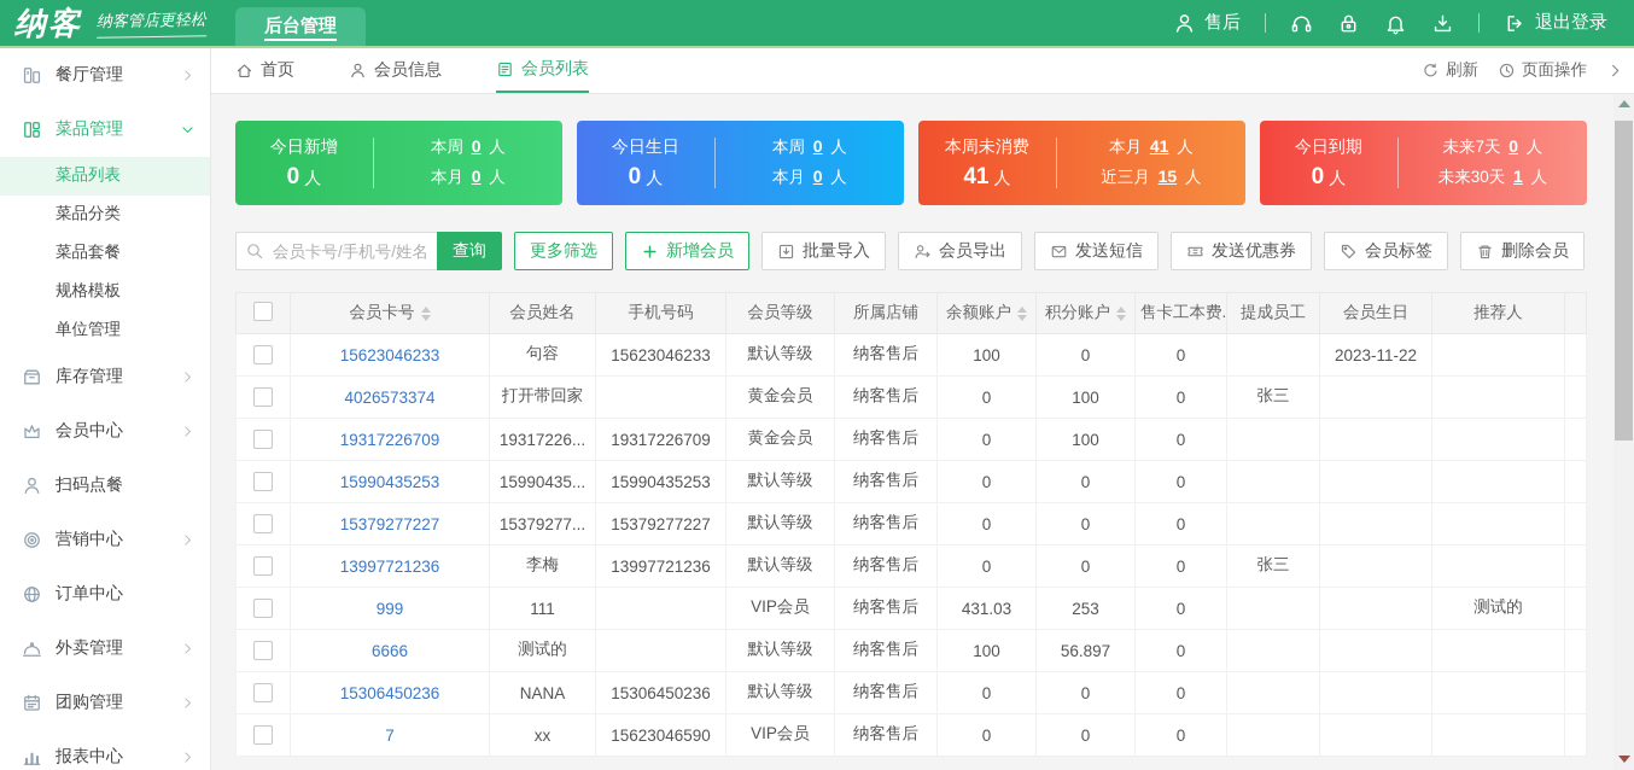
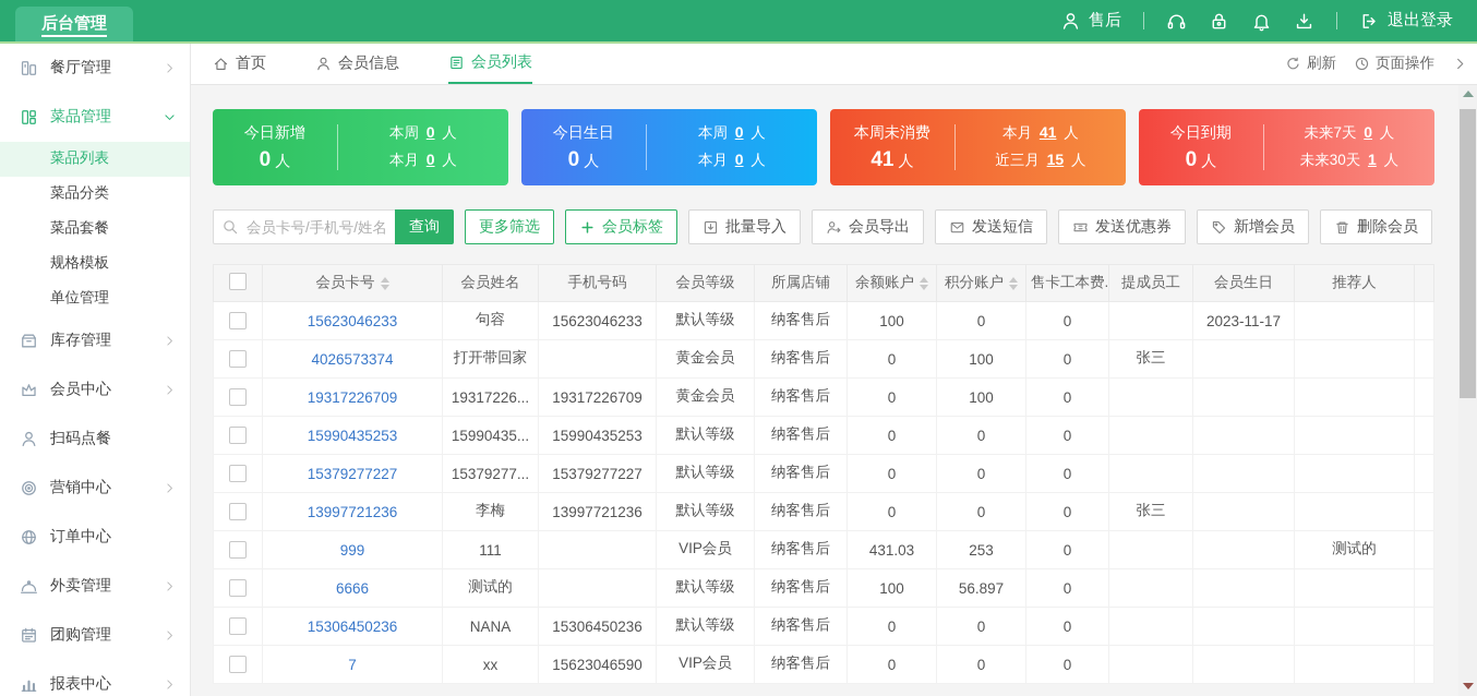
- 纳客
- 纳客管店更轻松
  后台管理
  售后
  退出登录
  餐厅管理
  菜品管理
  菜品列表
  菜品分类
  菜品套餐
  规格模板
  单位管理
  库存管理
  会员中心
  扫码点餐
  营销中心
  订单中心
  外卖管理
  团购管理
  报表中心
  首页
  会员信息
  会员列表
  刷新
  页面操作
  今日新增
  0 人
  本周 0 人
  本月 0 人
  今日生日
  0 人
  本周 0 人
  本月 0 人
  本周未消费
  41 人
  本月 41 人
  近三月 15 人
  今日到期
  0 人
  未来7天 0 人
  未来30天 1 人
  会员卡号/手机号/姓名
  查询
  更多筛选
- 新增会员
+ 会员标签
  批量导入
  会员导出
  发送短信
  发送优惠券
- 会员标签
+ 新增会员
  删除会员
  	会员卡号	会员姓名	手机号码	会员等级	所属店铺	余额账户	积分账户	售卡工本费.	提成员工	会员生日	推荐人
- 	15623046233	句容	15623046233	默认等级	纳客售后	100	0	0		2023-11-22
+ 	15623046233	句容	15623046233	默认等级	纳客售后	100	0	0		2023-11-17
  	4026573374	打开带回家		黄金会员	纳客售后	0	100	0	张三
  	19317226709	19317226...	19317226709	黄金会员	纳客售后	0	100	0
  	15990435253	15990435...	15990435253	默认等级	纳客售后	0	0	0
  	15379277227	15379277...	15379277227	默认等级	纳客售后	0	0	0
  	13997721236	李梅	13997721236	默认等级	纳客售后	0	0	0	张三
  	999	111		VIP会员	纳客售后	431.03	253	0			测试的
  	6666	测试的		默认等级	纳客售后	100	56.897	0
  	15306450236	NANA	15306450236	默认等级	纳客售后	0	0	0
  	7	xx	15623046590	VIP会员	纳客售后	0	0	0
